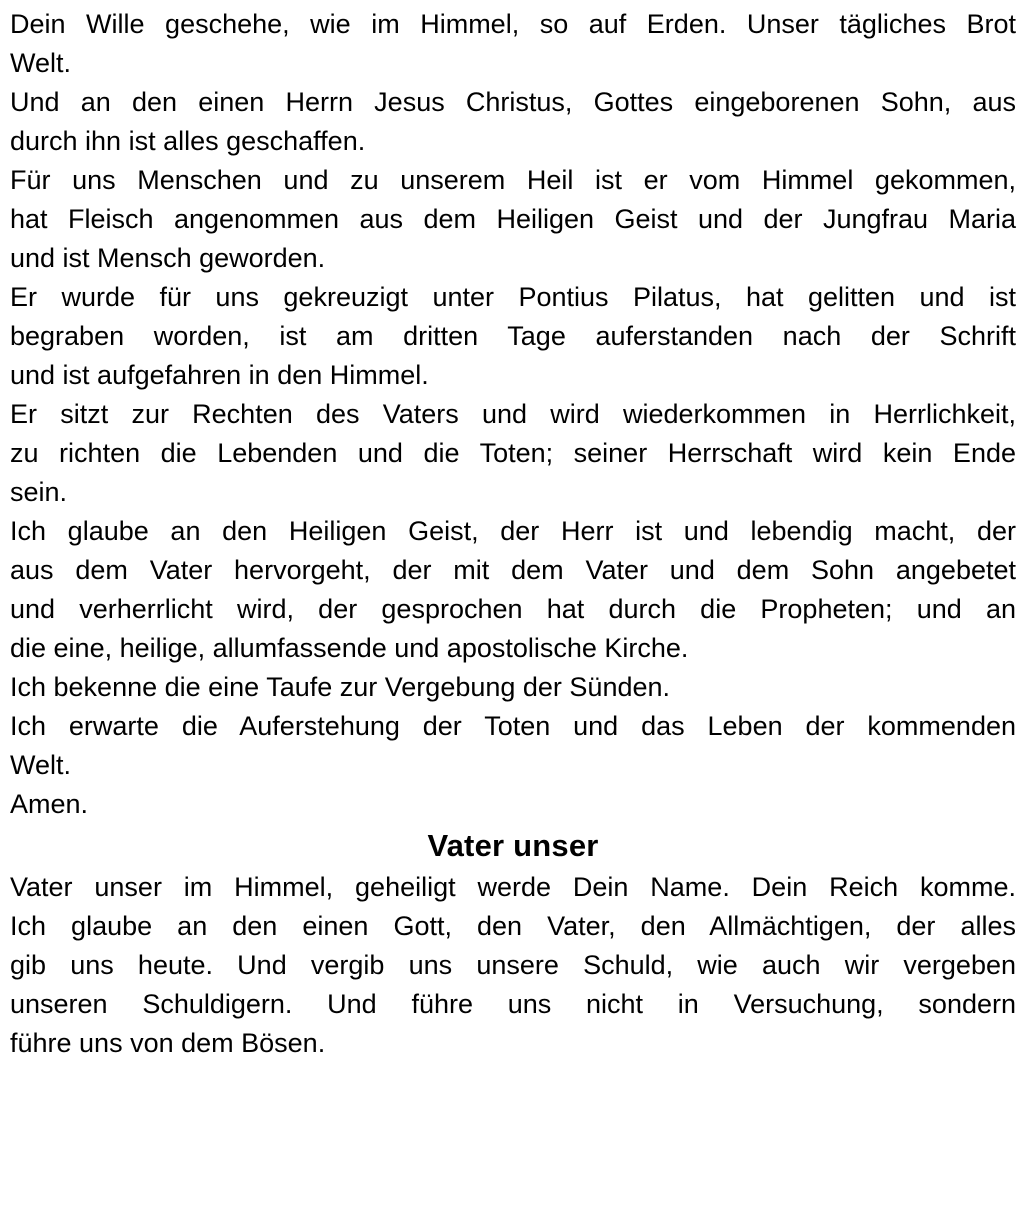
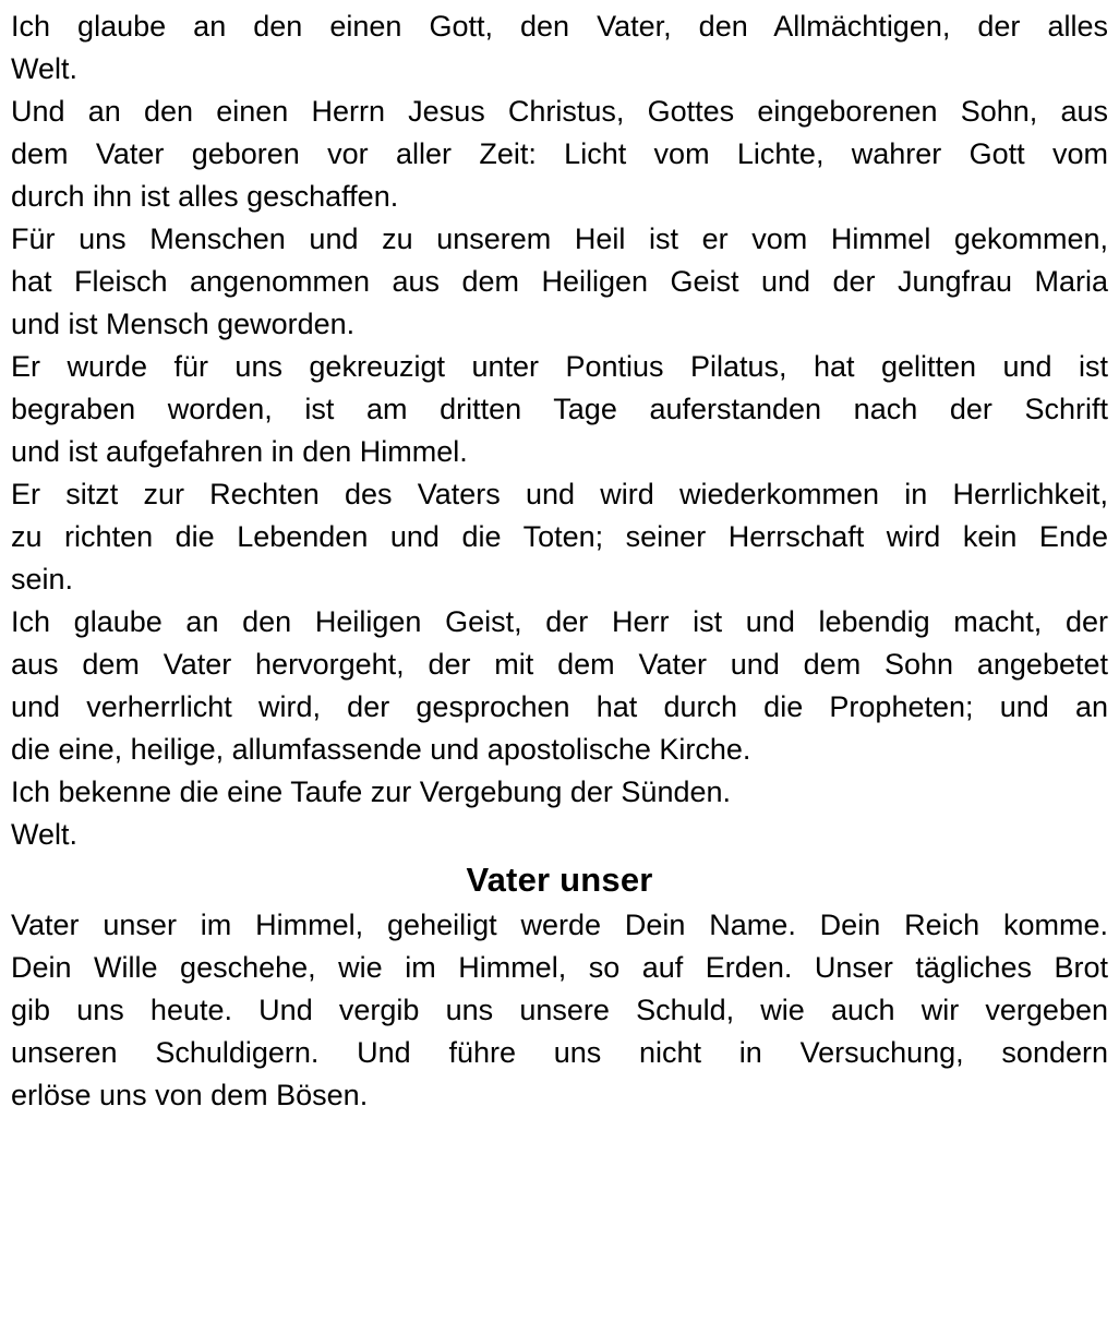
- Dein Wille geschehe, wie im Himmel, so auf Erden. Unser tägliches Brot
+ Ich glaube an den einen Gott, den Vater, den Allmächtigen, der alles
  Welt.
  Und an den einen Herrn Jesus Christus, Gottes eingeborenen Sohn, aus
+ dem Vater geboren vor aller Zeit: Licht vom Lichte, wahrer Gott vom
  durch ihn ist alles geschaffen.
  Für uns Menschen und zu unserem Heil ist er vom Himmel gekommen,
  hat Fleisch angenommen aus dem Heiligen Geist und der Jungfrau Maria
  und ist Mensch geworden.
  Er wurde für uns gekreuzigt unter Pontius Pilatus, hat gelitten und ist
  begraben worden, ist am dritten Tage auferstanden nach der Schrift
  und ist aufgefahren in den Himmel.
  Er sitzt zur Rechten des Vaters und wird wiederkommen in Herrlichkeit,
  zu richten die Lebenden und die Toten; seiner Herrschaft wird kein Ende
  sein.
  Ich glaube an den Heiligen Geist, der Herr ist und lebendig macht, der
  aus dem Vater hervorgeht, der mit dem Vater und dem Sohn angebetet
  und verherrlicht wird, der gesprochen hat durch die Propheten; und an
  die eine, heilige, allumfassende und apostolische Kirche.
  Ich bekenne die eine Taufe zur Vergebung der Sünden.
- Ich erwarte die Auferstehung der Toten und das Leben der kommenden
  Welt.
- Amen.
  Vater unser
  Vater unser im Himmel, geheiligt werde Dein Name. Dein Reich komme.
- Ich glaube an den einen Gott, den Vater, den Allmächtigen, der alles
+ Dein Wille geschehe, wie im Himmel, so auf Erden. Unser tägliches Brot
  gib uns heute. Und vergib uns unsere Schuld, wie auch wir vergeben
  unseren Schuldigern. Und führe uns nicht in Versuchung, sondern
- führe uns von dem Bösen.
+ erlöse uns von dem Bösen.
